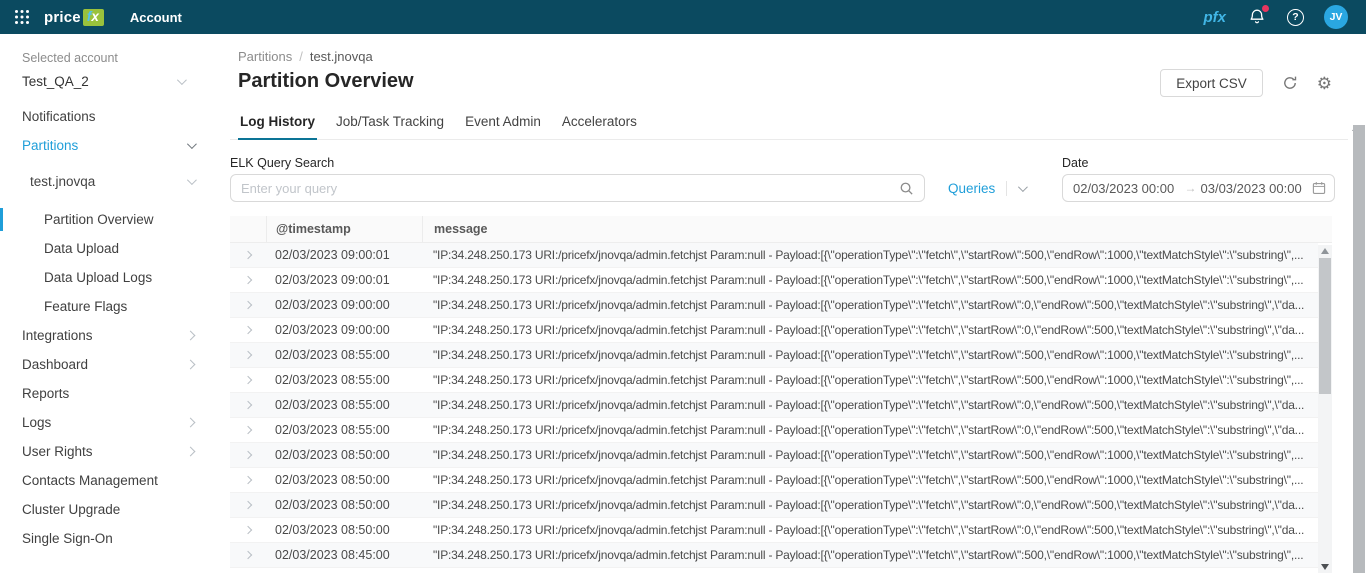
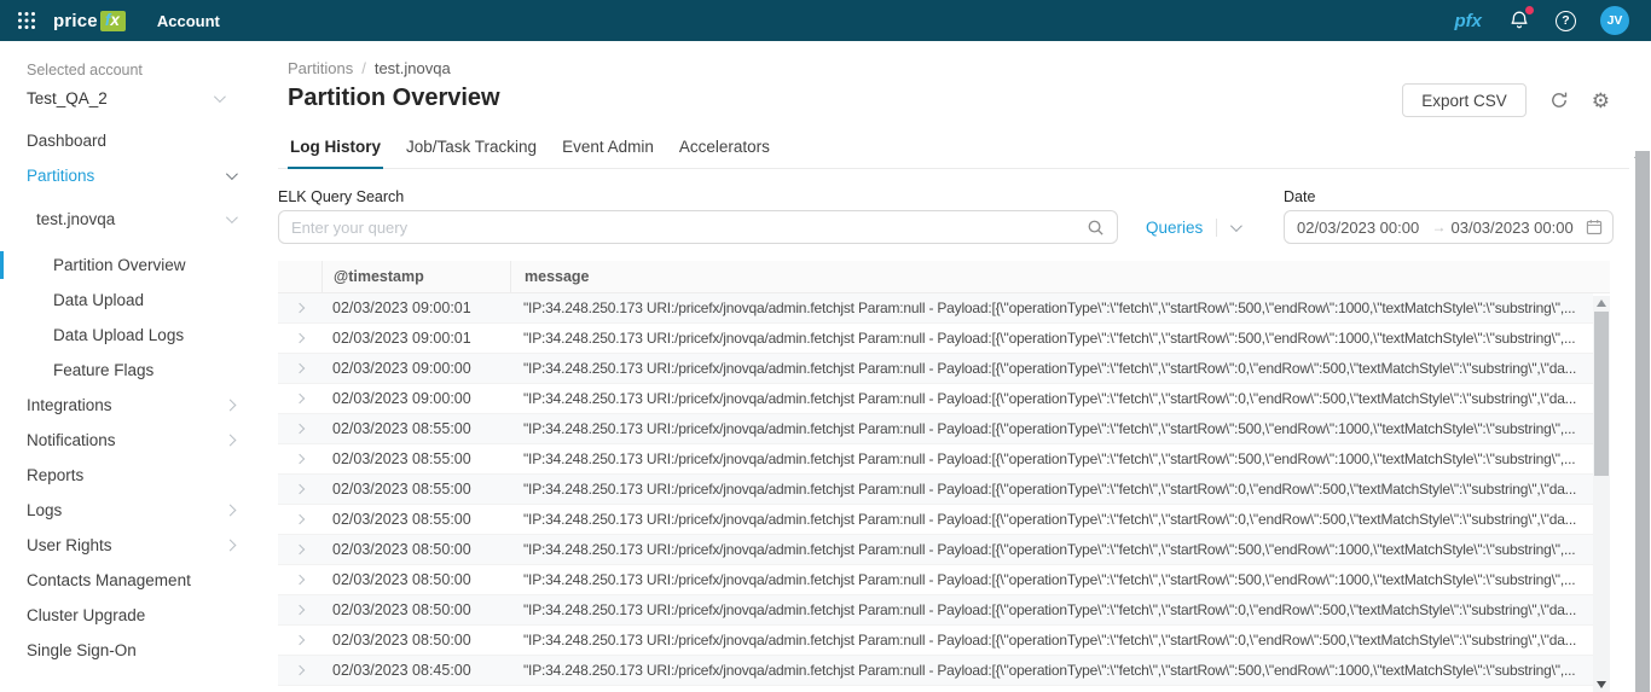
  price
  fx
  Account
  pfx
  ?
  JV
  Selected account
  Test_QA_2
- Notifications
+ Dashboard
  Partitions
  test.jnovqa
  Partition Overview
  Data Upload
  Data Upload Logs
  Feature Flags
  Integrations
- Dashboard
+ Notifications
  Reports
  Logs
  User Rights
  Contacts Management
  Cluster Upgrade
  Single Sign-On
  Partitions / test.jnovqa
  Partition Overview
  Export CSV
  ⚙
  Log History
  Job/Task Tracking
  Event Admin
  Accelerators
  ELK Query Search
  Enter your query
  Queries
  Date
  02/03/2023 00:00
  →
  03/03/2023 00:00
  @timestamp
  message
  02/03/2023 09:00:01
  "IP:34.248.250.173 URI:/pricefx/jnovqa/admin.fetchjst Param:null - Payload:[{\"operationType\":\"fetch\",\"startRow\":500,\"endRow\":1000,\"textMatchStyle\":\"substring\",...
  02/03/2023 09:00:01
  "IP:34.248.250.173 URI:/pricefx/jnovqa/admin.fetchjst Param:null - Payload:[{\"operationType\":\"fetch\",\"startRow\":500,\"endRow\":1000,\"textMatchStyle\":\"substring\",...
  02/03/2023 09:00:00
  "IP:34.248.250.173 URI:/pricefx/jnovqa/admin.fetchjst Param:null - Payload:[{\"operationType\":\"fetch\",\"startRow\":0,\"endRow\":500,\"textMatchStyle\":\"substring\",\"da...
  02/03/2023 09:00:00
  "IP:34.248.250.173 URI:/pricefx/jnovqa/admin.fetchjst Param:null - Payload:[{\"operationType\":\"fetch\",\"startRow\":0,\"endRow\":500,\"textMatchStyle\":\"substring\",\"da...
  02/03/2023 08:55:00
  "IP:34.248.250.173 URI:/pricefx/jnovqa/admin.fetchjst Param:null - Payload:[{\"operationType\":\"fetch\",\"startRow\":500,\"endRow\":1000,\"textMatchStyle\":\"substring\",...
  02/03/2023 08:55:00
  "IP:34.248.250.173 URI:/pricefx/jnovqa/admin.fetchjst Param:null - Payload:[{\"operationType\":\"fetch\",\"startRow\":500,\"endRow\":1000,\"textMatchStyle\":\"substring\",...
  02/03/2023 08:55:00
  "IP:34.248.250.173 URI:/pricefx/jnovqa/admin.fetchjst Param:null - Payload:[{\"operationType\":\"fetch\",\"startRow\":0,\"endRow\":500,\"textMatchStyle\":\"substring\",\"da...
  02/03/2023 08:55:00
  "IP:34.248.250.173 URI:/pricefx/jnovqa/admin.fetchjst Param:null - Payload:[{\"operationType\":\"fetch\",\"startRow\":0,\"endRow\":500,\"textMatchStyle\":\"substring\",\"da...
  02/03/2023 08:50:00
  "IP:34.248.250.173 URI:/pricefx/jnovqa/admin.fetchjst Param:null - Payload:[{\"operationType\":\"fetch\",\"startRow\":500,\"endRow\":1000,\"textMatchStyle\":\"substring\",...
  02/03/2023 08:50:00
  "IP:34.248.250.173 URI:/pricefx/jnovqa/admin.fetchjst Param:null - Payload:[{\"operationType\":\"fetch\",\"startRow\":500,\"endRow\":1000,\"textMatchStyle\":\"substring\",...
  02/03/2023 08:50:00
  "IP:34.248.250.173 URI:/pricefx/jnovqa/admin.fetchjst Param:null - Payload:[{\"operationType\":\"fetch\",\"startRow\":0,\"endRow\":500,\"textMatchStyle\":\"substring\",\"da...
  02/03/2023 08:50:00
  "IP:34.248.250.173 URI:/pricefx/jnovqa/admin.fetchjst Param:null - Payload:[{\"operationType\":\"fetch\",\"startRow\":0,\"endRow\":500,\"textMatchStyle\":\"substring\",\"da...
  02/03/2023 08:45:00
  "IP:34.248.250.173 URI:/pricefx/jnovqa/admin.fetchjst Param:null - Payload:[{\"operationType\":\"fetch\",\"startRow\":500,\"endRow\":1000,\"textMatchStyle\":\"substring\",...
